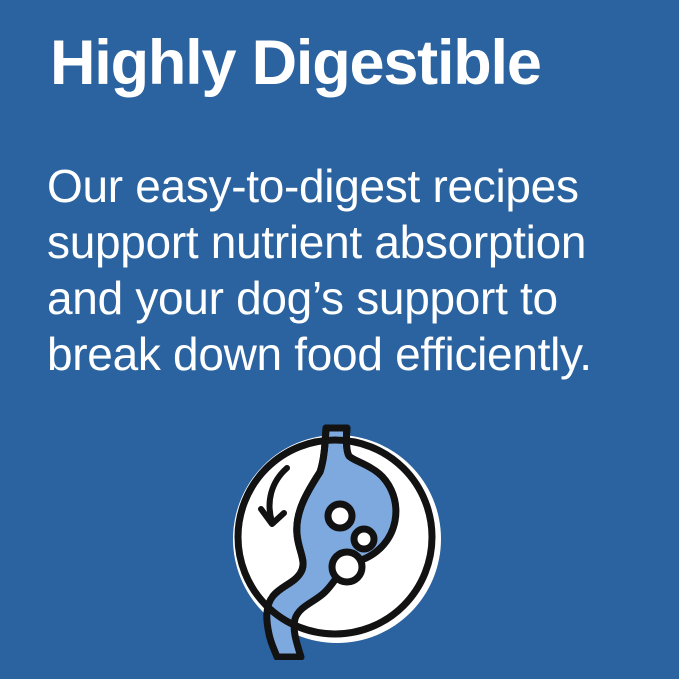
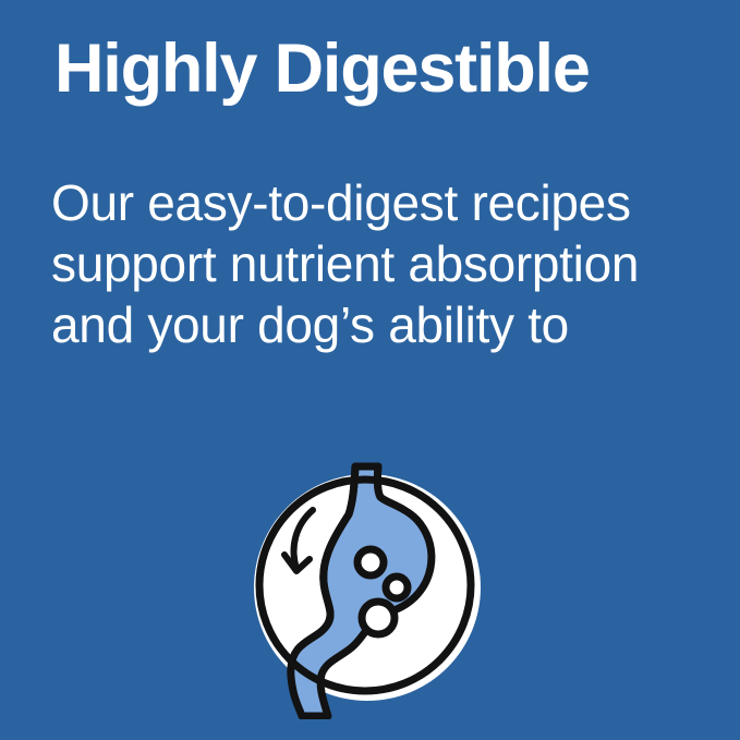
  Highly Digestible
  Our easy-to-digest recipes
  support nutrient absorption
- and your dog’s support to
+ and your dog’s ability to
- break down food efficiently.
